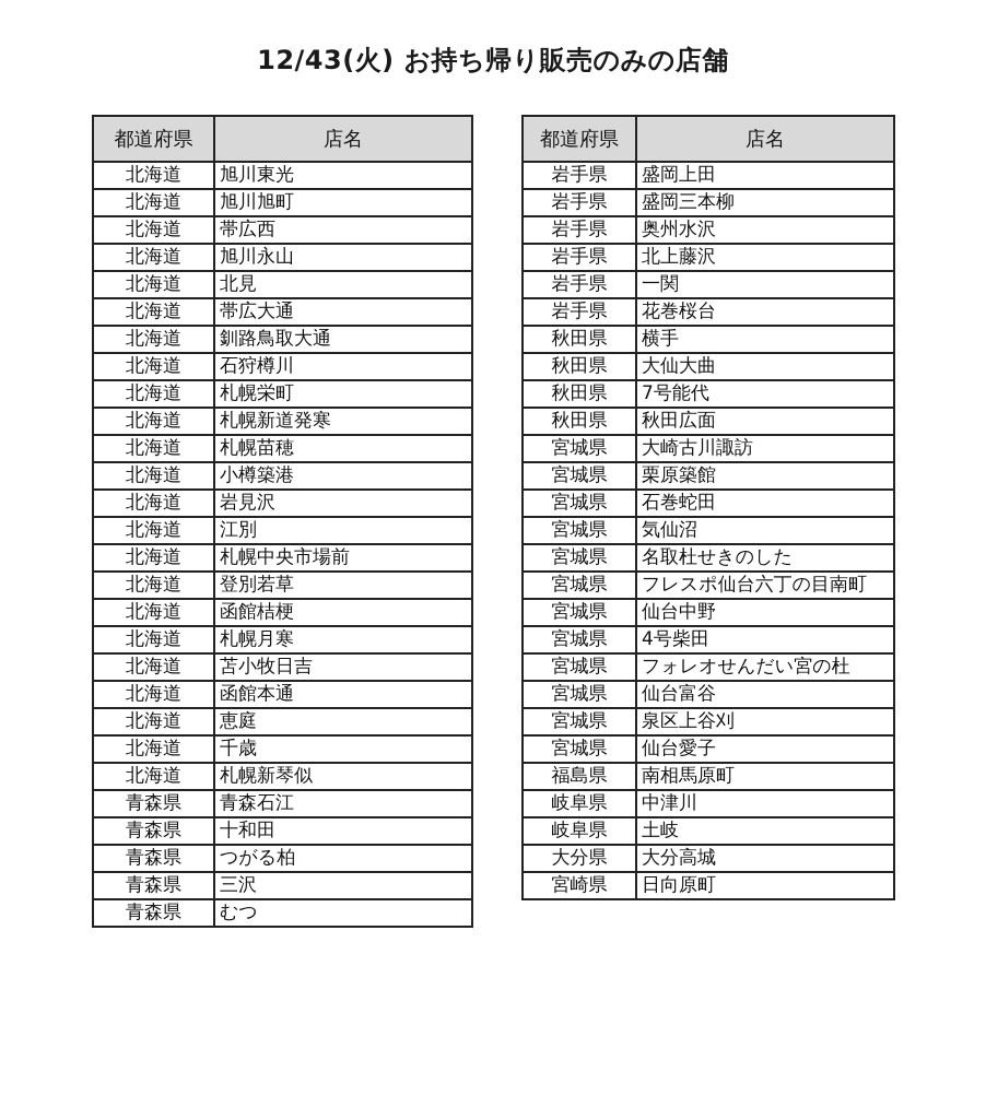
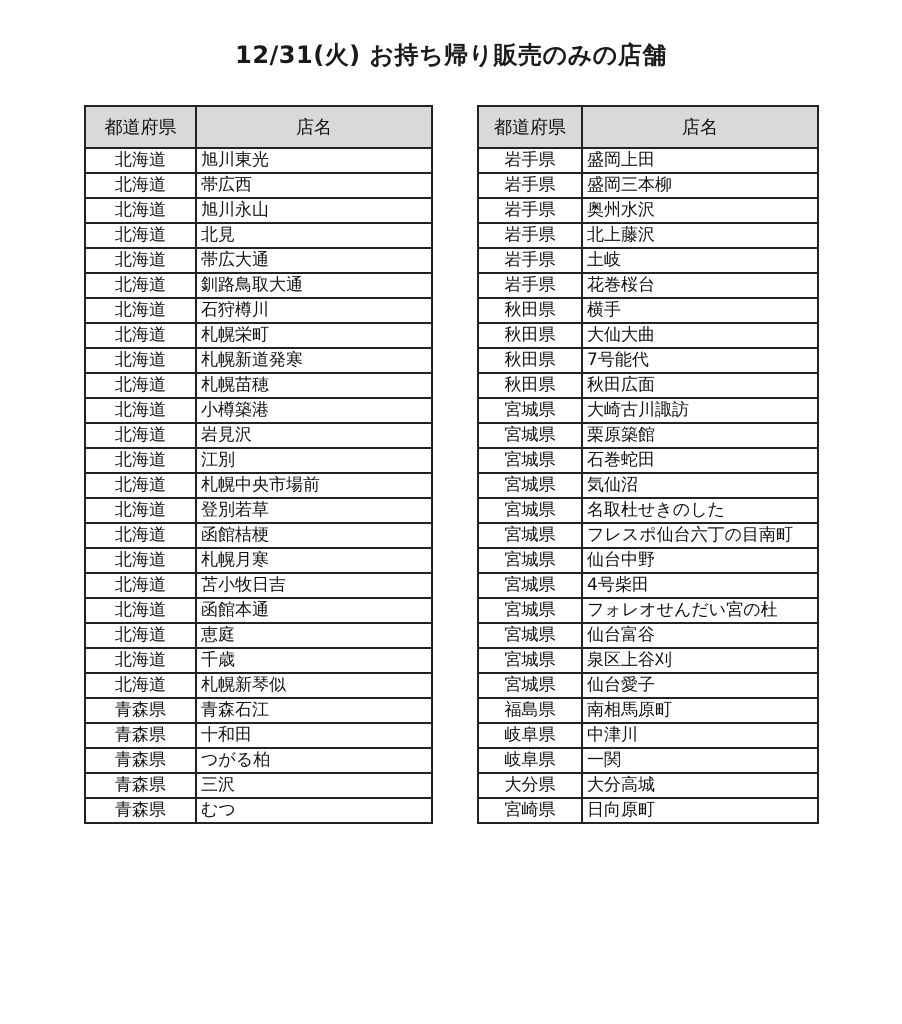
- 12/43(火) お持ち帰り販売のみの店舗
+ 12/31(火) お持ち帰り販売のみの店舗
  都道府県	店名
  北海道	旭川東光
- 北海道	旭川旭町
  北海道	帯広西
  北海道	旭川永山
  北海道	北見
  北海道	帯広大通
  北海道	釧路鳥取大通
  北海道	石狩樽川
  北海道	札幌栄町
  北海道	札幌新道発寒
  北海道	札幌苗穂
  北海道	小樽築港
  北海道	岩見沢
  北海道	江別
  北海道	札幌中央市場前
  北海道	登別若草
  北海道	函館桔梗
  北海道	札幌月寒
  北海道	苫小牧日吉
  北海道	函館本通
  北海道	恵庭
  北海道	千歳
  北海道	札幌新琴似
  青森県	青森石江
  青森県	十和田
  青森県	つがる柏
  青森県	三沢
  青森県	むつ
  都道府県	店名
  岩手県	盛岡上田
  岩手県	盛岡三本柳
  岩手県	奥州水沢
  岩手県	北上藤沢
- 岩手県	一関
+ 岩手県	土岐
  岩手県	花巻桜台
  秋田県	横手
  秋田県	大仙大曲
  秋田県	7号能代
  秋田県	秋田広面
  宮城県	大崎古川諏訪
  宮城県	栗原築館
  宮城県	石巻蛇田
  宮城県	気仙沼
  宮城県	名取杜せきのした
  宮城県	フレスポ仙台六丁の目南町
  宮城県	仙台中野
  宮城県	4号柴田
  宮城県	フォレオせんだい宮の杜
  宮城県	仙台富谷
  宮城県	泉区上谷刈
  宮城県	仙台愛子
  福島県	南相馬原町
  岐阜県	中津川
- 岐阜県	土岐
+ 岐阜県	一関
  大分県	大分高城
  宮崎県	日向原町
